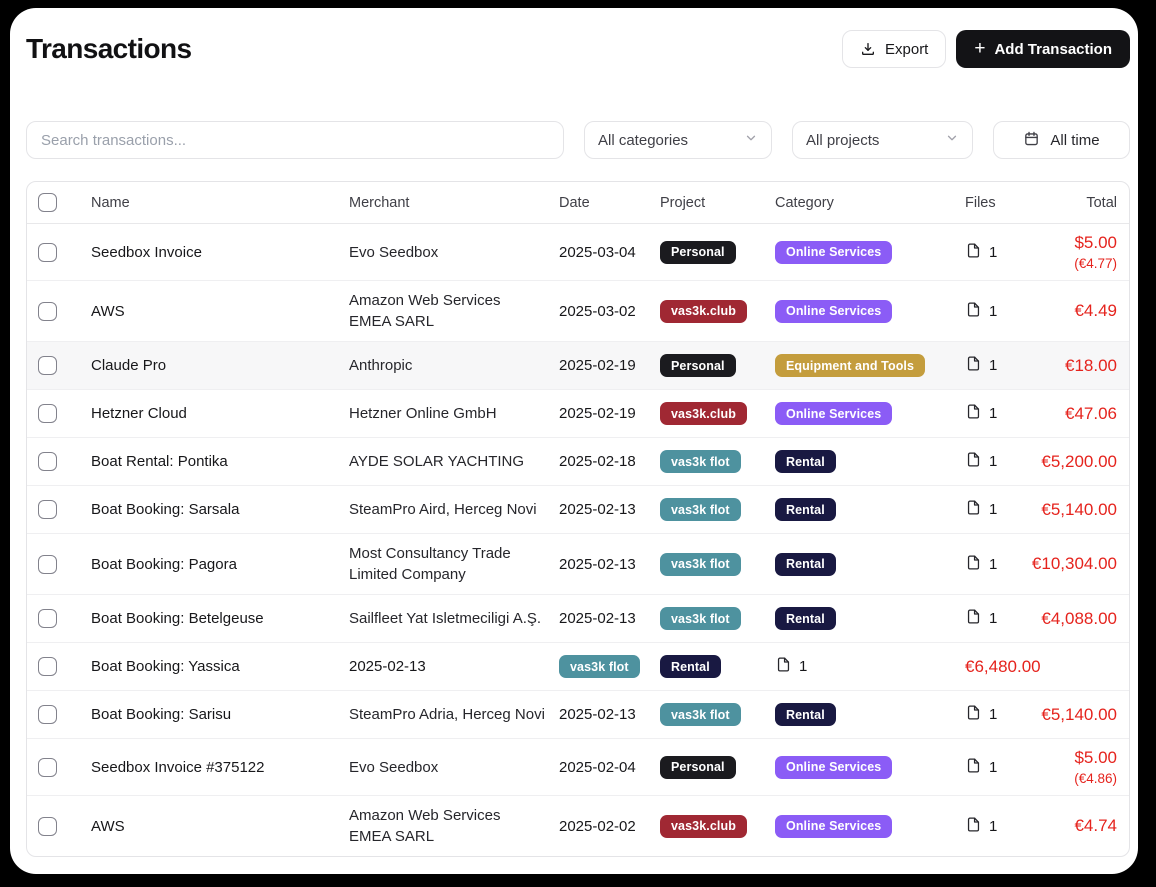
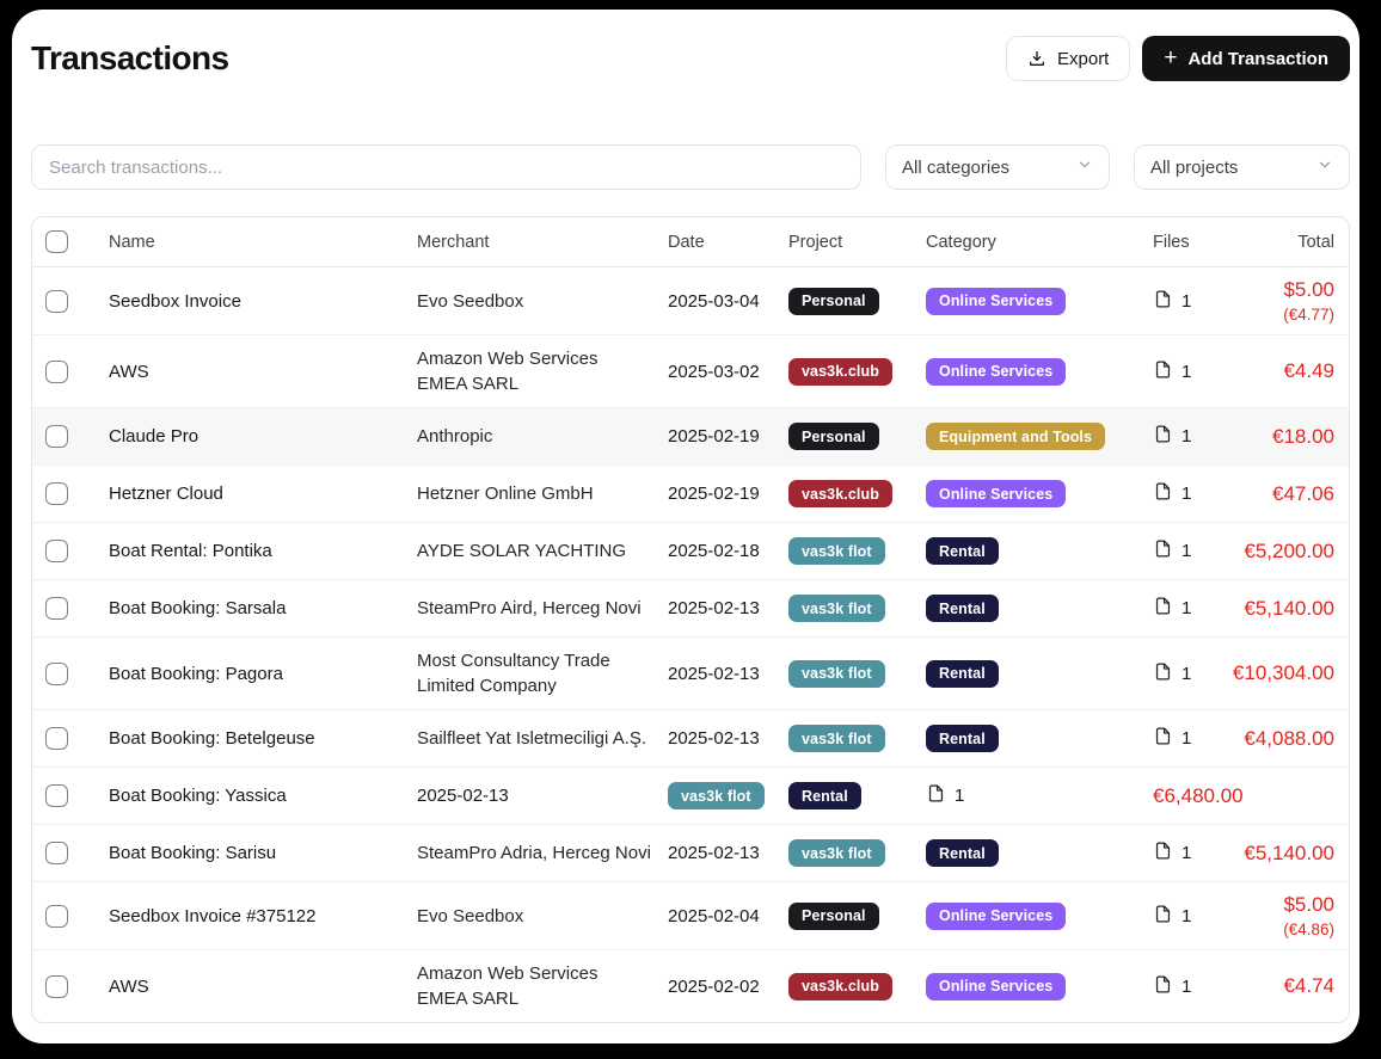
  Transactions
  Export
  +
  Add Transaction
  Search transactions...
  All categories
  All projects
- All time
  Name
  Merchant
  Date
  Project
  Category
  Files
  Total
  Seedbox Invoice
  Evo Seedbox
  2025-03-04
  Personal
  Online Services
  1
  $5.00
  (€4.77)
  AWS
  Amazon Web Services EMEA SARL
  2025-03-02
  vas3k.club
  Online Services
  1
  €4.49
  Claude Pro
  Anthropic
  2025-02-19
  Personal
  Equipment and Tools
  1
  €18.00
  Hetzner Cloud
  Hetzner Online GmbH
  2025-02-19
  vas3k.club
  Online Services
  1
  €47.06
  Boat Rental: Pontika
  AYDE SOLAR YACHTING
  2025-02-18
  vas3k flot
  Rental
  1
  €5,200.00
  Boat Booking: Sarsala
  SteamPro Aird, Herceg Novi
  2025-02-13
  vas3k flot
  Rental
  1
  €5,140.00
  Boat Booking: Pagora
  Most Consultancy Trade Limited Company
  2025-02-13
  vas3k flot
  Rental
  1
  €10,304.00
  Boat Booking: Betelgeuse
  Sailfleet Yat Isletmeciligi A.Ş.
  2025-02-13
  vas3k flot
  Rental
  1
  €4,088.00
  Boat Booking: Yassica
  2025-02-13
  vas3k flot
  Rental
  1
  €6,480.00
  Boat Booking: Sarisu
  SteamPro Adria, Herceg Novi
  2025-02-13
  vas3k flot
  Rental
  1
  €5,140.00
  Seedbox Invoice #375122
  Evo Seedbox
  2025-02-04
  Personal
  Online Services
  1
  $5.00
  (€4.86)
  AWS
  Amazon Web Services EMEA SARL
  2025-02-02
  vas3k.club
  Online Services
  1
  €4.74
